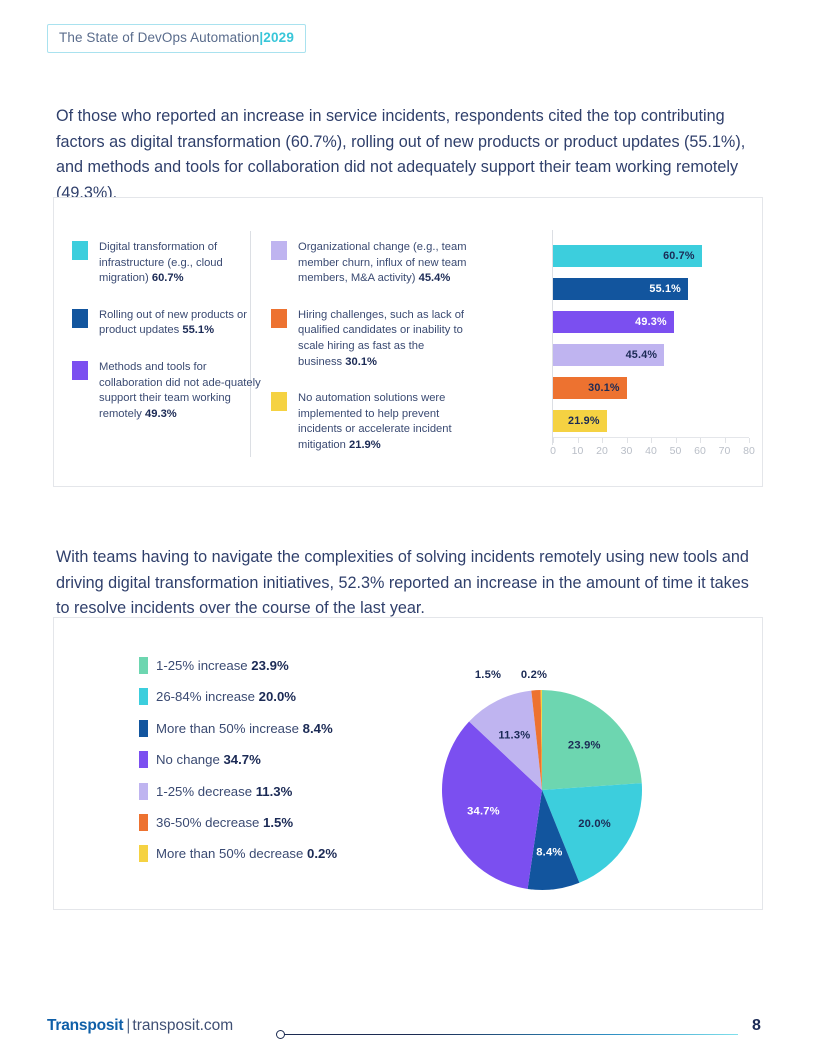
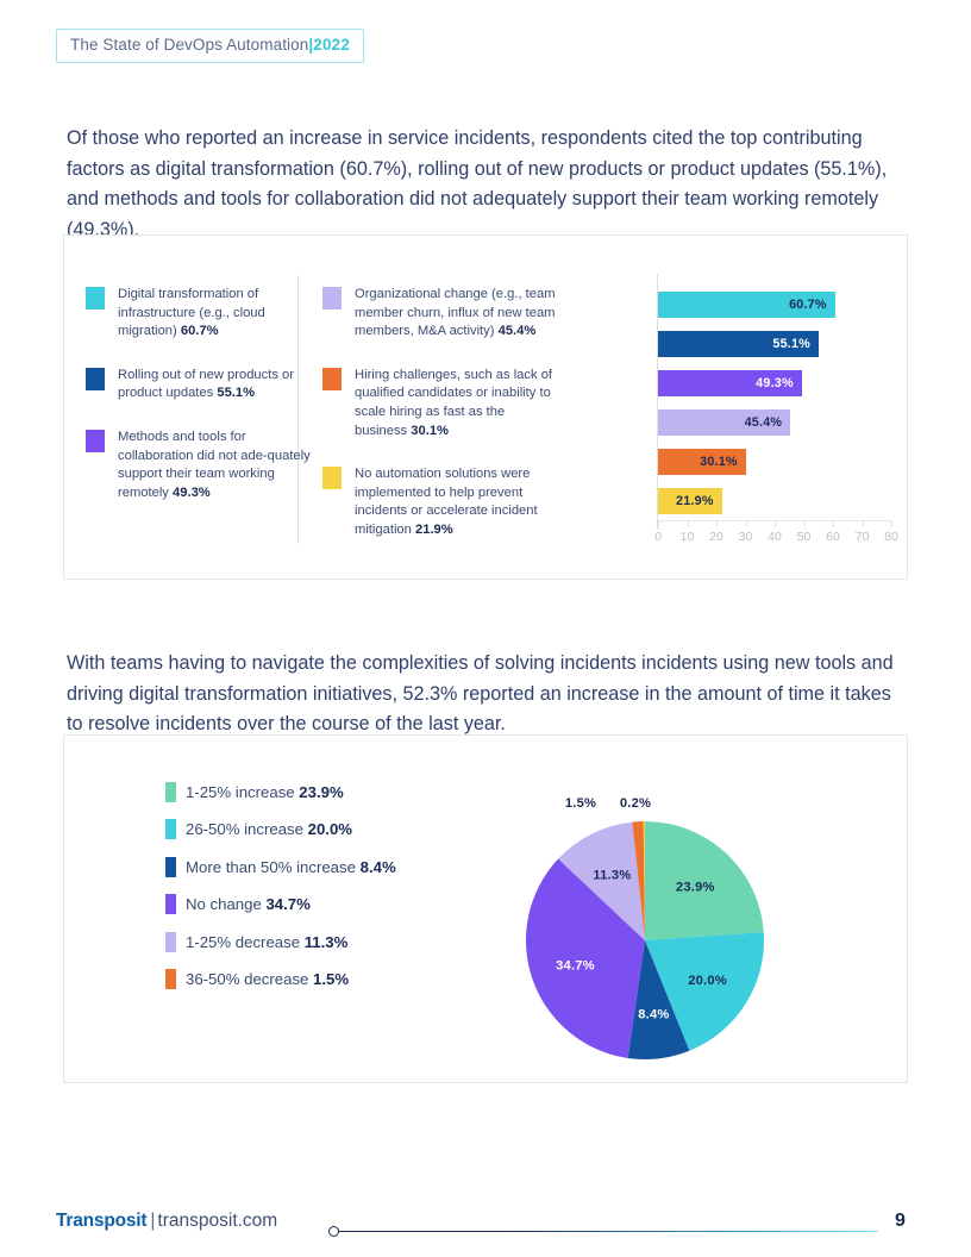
- The State of DevOps Automation|2029
+ The State of DevOps Automation|2022
  Of those who reported an increase in service incidents, respondents cited the top contributing factors as digital transformation (60.7%), rolling out of new products or product updates (55.1%), and methods and tools for collaboration did not adequately support their team working remotely (49.3%).
  Digital transformation of infrastructure (e.g., cloud migration) 60.7%
  Rolling out of new products or product updates 55.1%
  Methods and tools for collaboration did not ade-quately support their team working remotely 49.3%
  Organizational change (e.g., team member churn, influx of new team members, M&A activity) 45.4%
  Hiring challenges, such as lack of qualified candidates or inability to scale hiring as fast as the business 30.1%
  No automation solutions were implemented to help prevent incidents or accelerate incident mitigation 21.9%
  60.7%
  55.1%
  49.3%
  45.4%
  30.1%
  21.9%
  0
  10
  20
  30
  40
  50
  60
  70
  80
- With teams having to navigate the complexities of solving incidents remotely using new tools and driving digital transformation initiatives, 52.3% reported an increase in the amount of time it takes to resolve incidents over the course of the last year.
+ With teams having to navigate the complexities of solving incidents incidents using new tools and driving digital transformation initiatives, 52.3% reported an increase in the amount of time it takes to resolve incidents over the course of the last year.
  1-25% increase 23.9%
- 26-84% increase 20.0%
+ 26-50% increase 20.0%
  More than 50% increase 8.4%
  No change 34.7%
  1-25% decrease 11.3%
  36-50% decrease 1.5%
- More than 50% decrease 0.2%
  23.9%
  20.0%
  8.4%
  34.7%
  11.3%
  1.5%
  0.2%
  Transposit |transposit.com
- 8
+ 9
